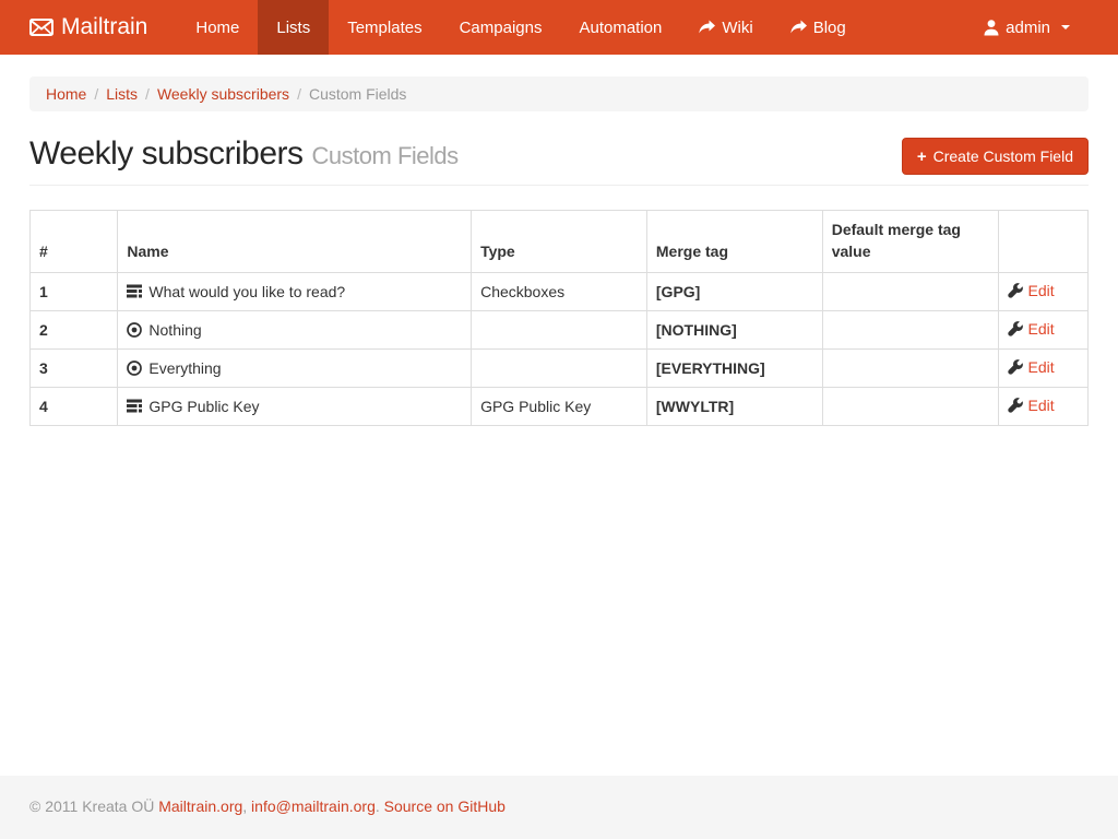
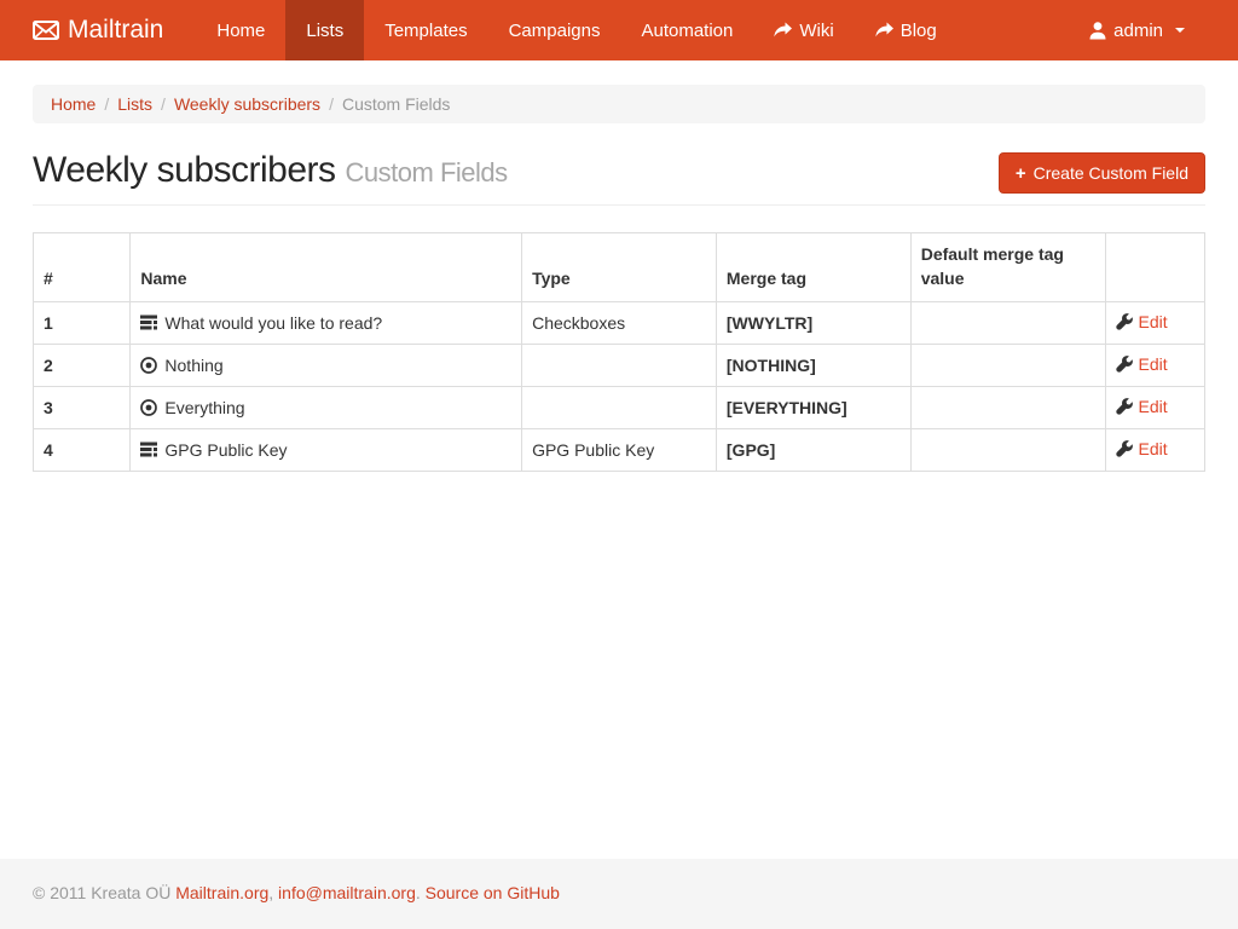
  Mailtrain
  Home
  Lists
  Templates
  Campaigns
  Automation
  Wiki
  Blog
  admin
  Home
  /
  Lists
  /
  Weekly subscribers
  /
  Custom Fields
  Weekly subscribers Custom Fields
  +
  Create Custom Field
  #	Name	Type	Merge tag	Default merge tag value
- 1	What would you like to read?	Checkboxes	[GPG]		Edit
+ 1	What would you like to read?	Checkboxes	[WWYLTR]		Edit
  2	Nothing		[NOTHING]		Edit
  3	Everything		[EVERYTHING]		Edit
- 4	GPG Public Key	GPG Public Key	[WWYLTR]		Edit
+ 4	GPG Public Key	GPG Public Key	[GPG]		Edit
  © 2011 Kreata OÜ Mailtrain.org, info@mailtrain.org. Source on GitHub
